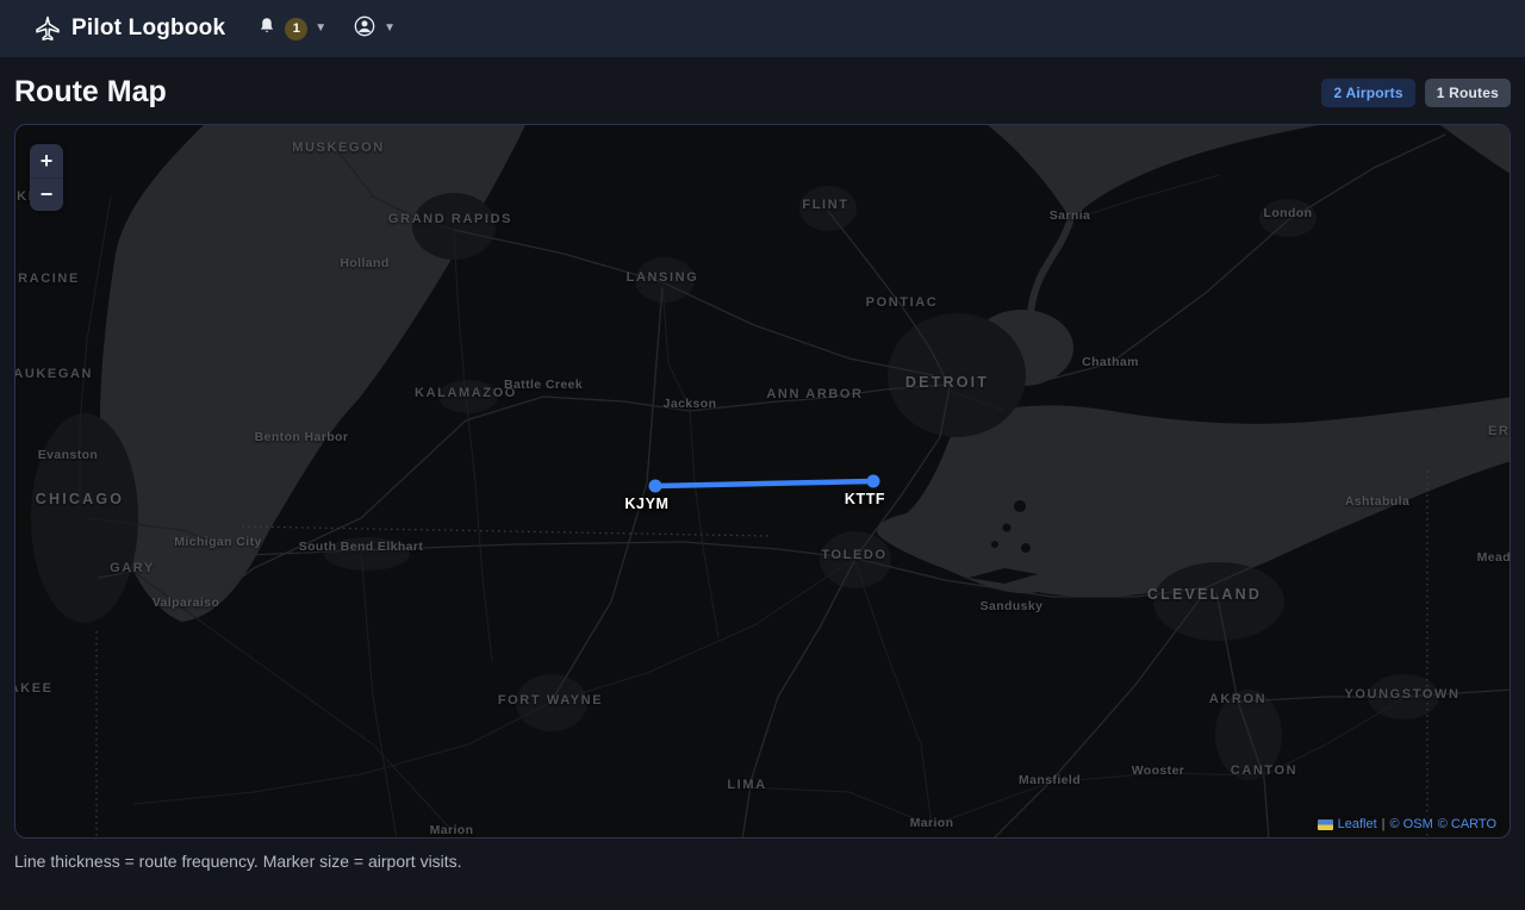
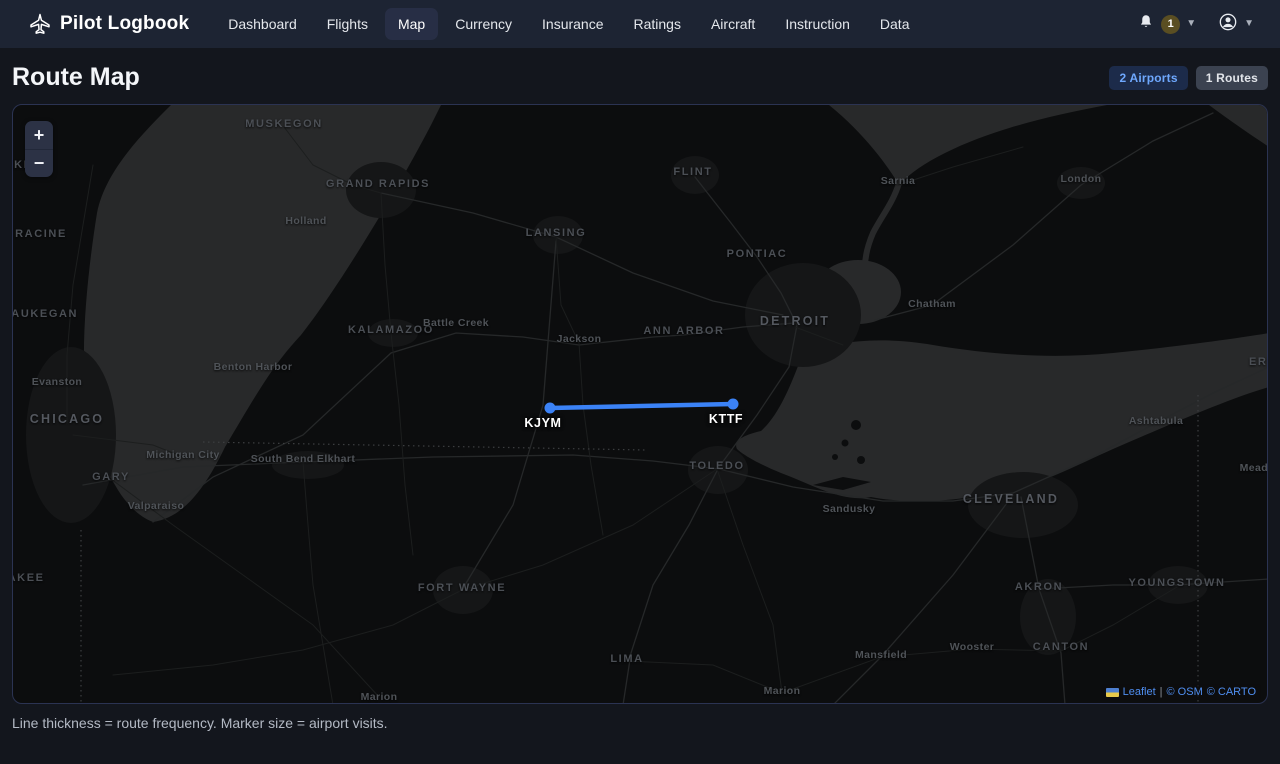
  Pilot Logbook
+ Dashboard
+ Flights
+ Map
+ Currency
+ Insurance
+ Ratings
+ Aircraft
+ Instruction
+ Data
  1
  ▼
  ▼
  Route Map
  2 Airports
  1 Routes
  RACINE
  AUKEGAN
  Evanston
  CHICAGO
  GARY
  Michigan City
  Valparaiso
  Benton Harbor
  South Bend Elkhart
  MUSKEGON
  GRAND RAPIDS
  Holland
  KALAMAZOO
  Battle Creek
  LANSING
  Jackson
  FLINT
  PONTIAC
  ANN ARBOR
  DETROIT
  Sarnia
  London
  Chatham
  TOLEDO
  Sandusky
  CLEVELAND
  Ashtabula
  FORT WAYNE
  LIMA
  Marion
  Marion
  Mansfield
  Wooster
  AKRON
  CANTON
  YOUNGSTOWN
  KJYM
  KTTF
  +
  −
  Leaflet
  |
  © OSM
  © CARTO
  Line thickness = route frequency. Marker size = airport visits.
